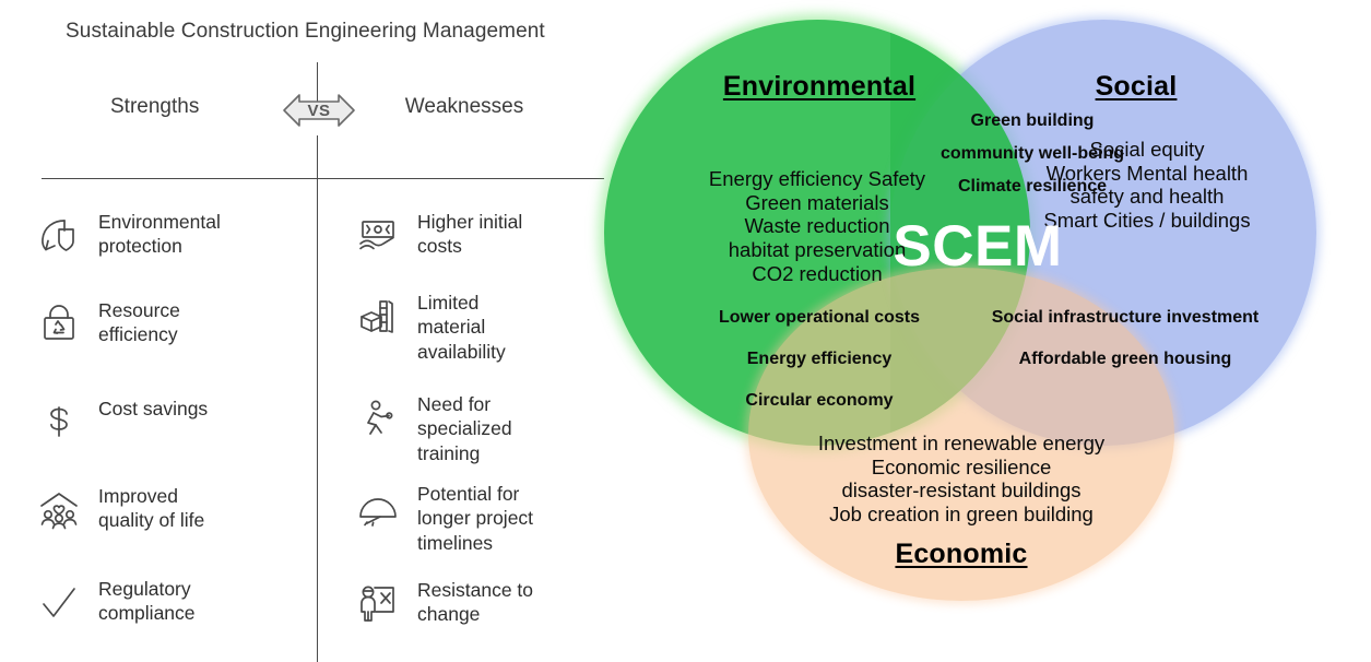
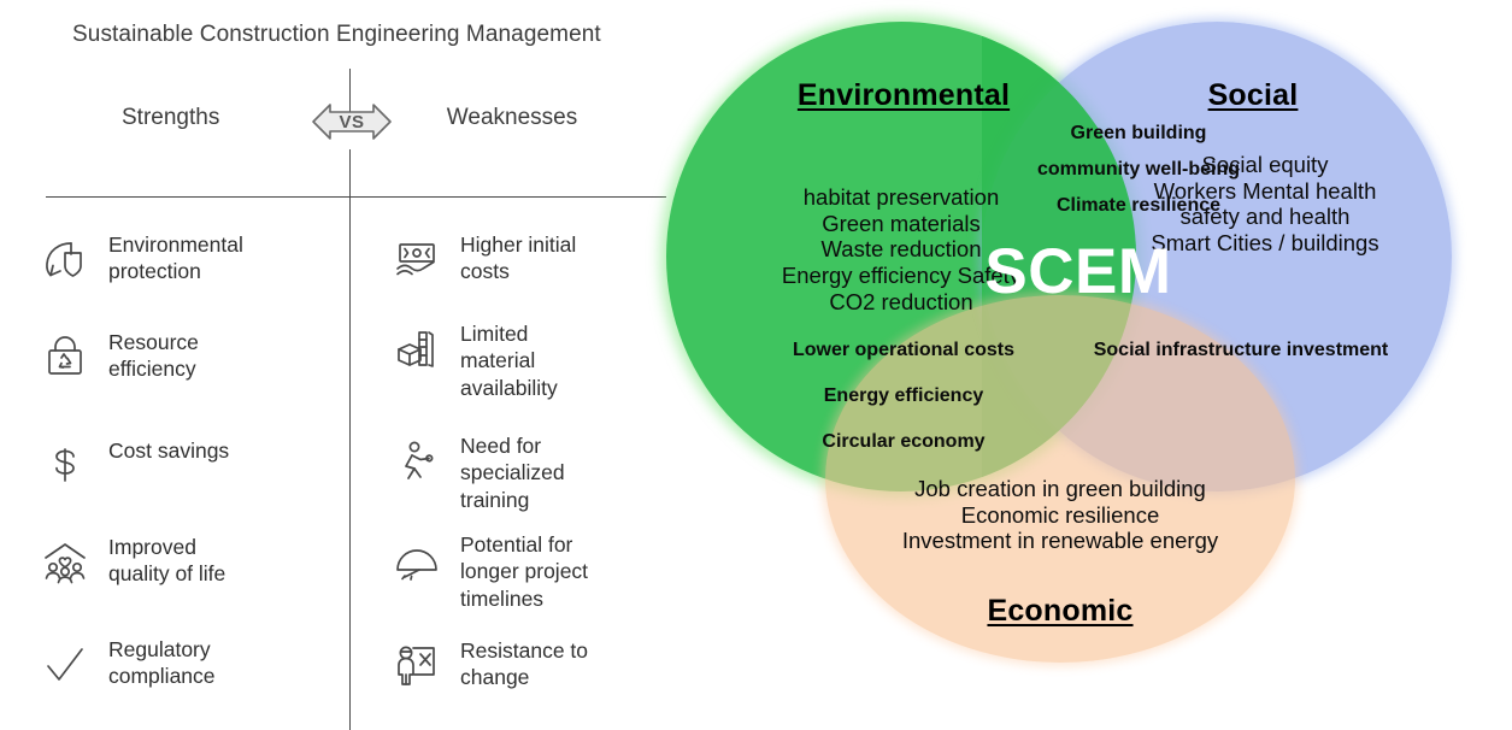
  Sustainable Construction Engineering Management
  Strengths
  Weaknesses
  VS
  Environmental
  protection
  Resource
  efficiency
  Cost savings
  Improved
  quality of life
  Regulatory
  compliance
  Higher initial
  costs
  Limited
  material
  availability
  Need for
  specialized
  training
  Potential for
  longer project
  timelines
  Resistance to
  change
  Environmental
  Social
  Economic
- Energy efficiency Safety
+ habitat preservation
  Green materials
  Waste reduction
- habitat preservation
+ Energy efficiency Safety
  CO2 reduction
  Social equity
  Workers Mental health
  safety and health
  Smart Cities / buildings
- Investment in renewable energy
+ Job creation in green building
  Economic resilience
- disaster-resistant buildings
- Job creation in green building
+ Investment in renewable energy
  Green building
  community well-being
  Climate resilience
  Lower operational costs
  Energy efficiency
  Circular economy
  Social infrastructure investment
- Affordable green housing
  SCEM
